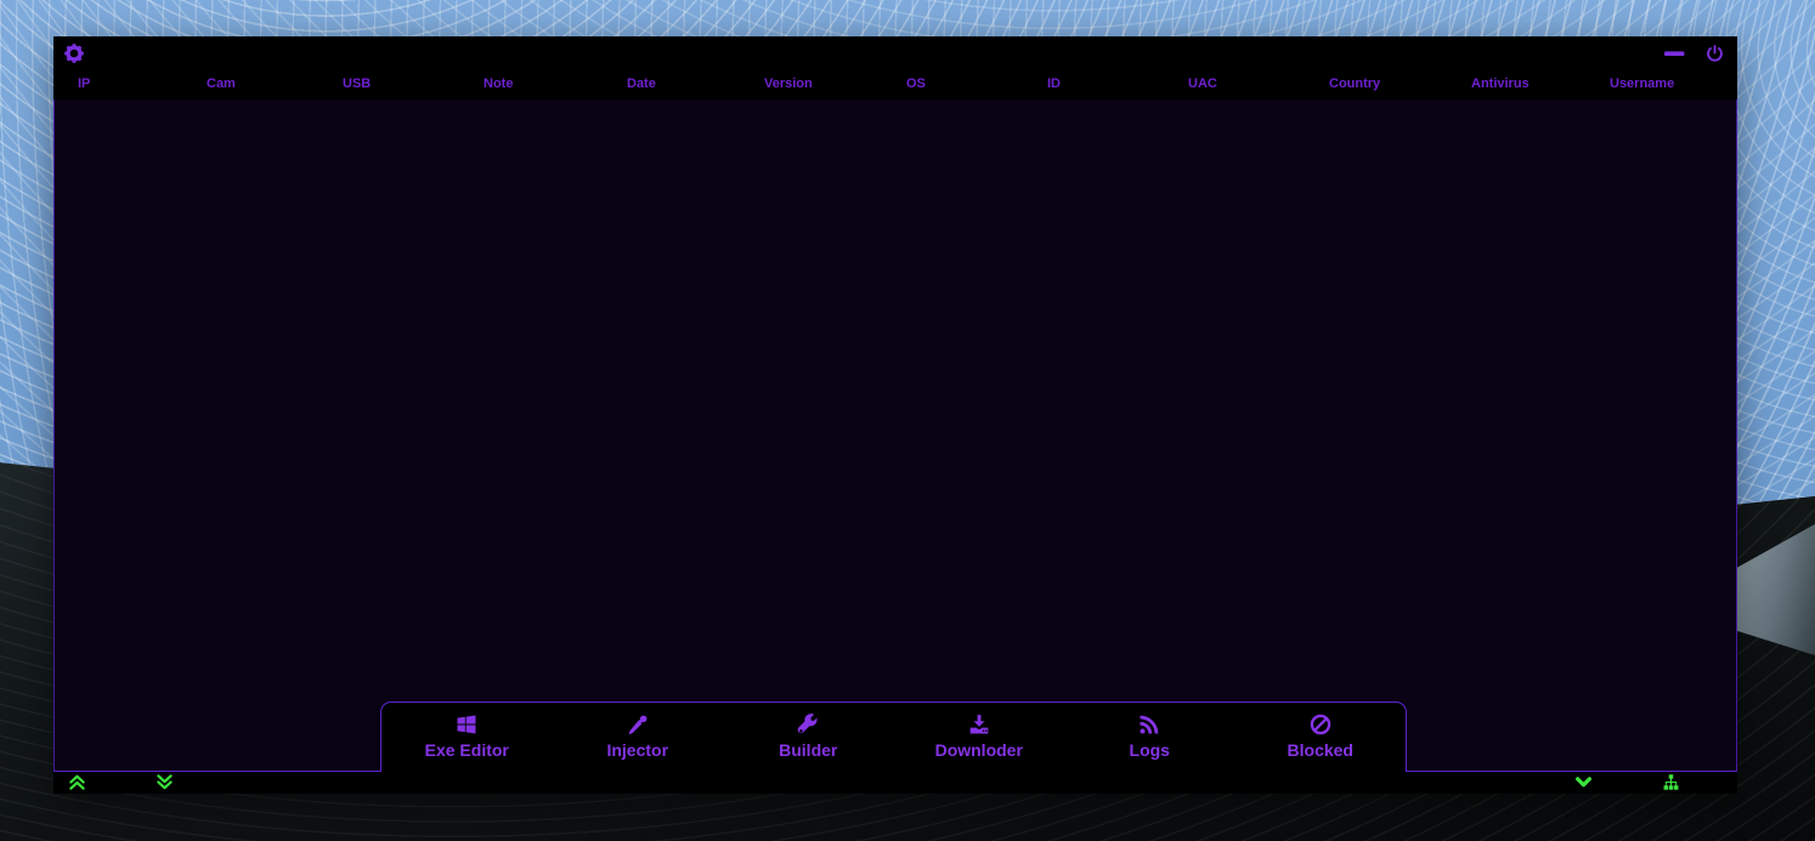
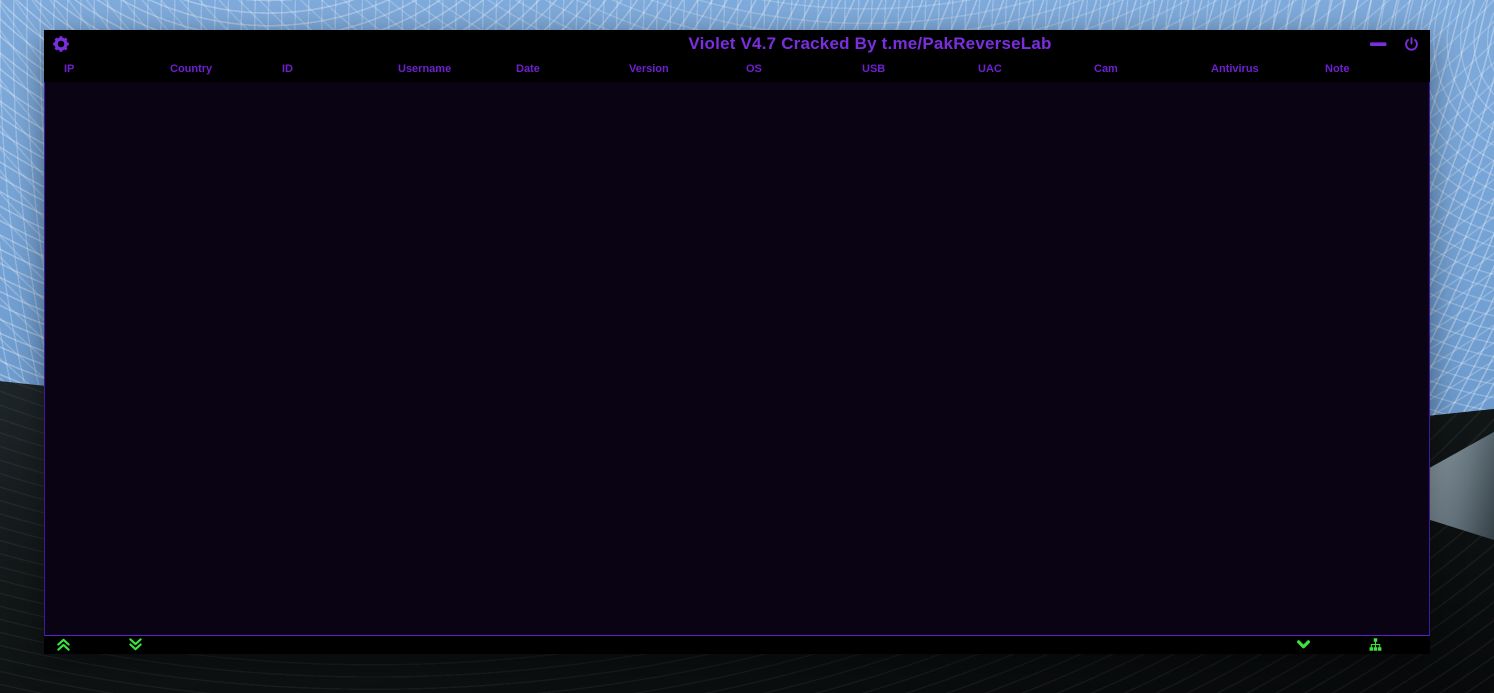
+ Violet V4.7 Cracked By t.me/PakReverseLab
  IP
- Cam
+ Country
- USB
+ ID
- Note
+ Username
  Date
  Version
  OS
- ID
+ USB
  UAC
- Country
+ Cam
  Antivirus
- Username
+ Note
- Exe Editor
- Injector
- Builder
- Downloder
- Logs
- Blocked
